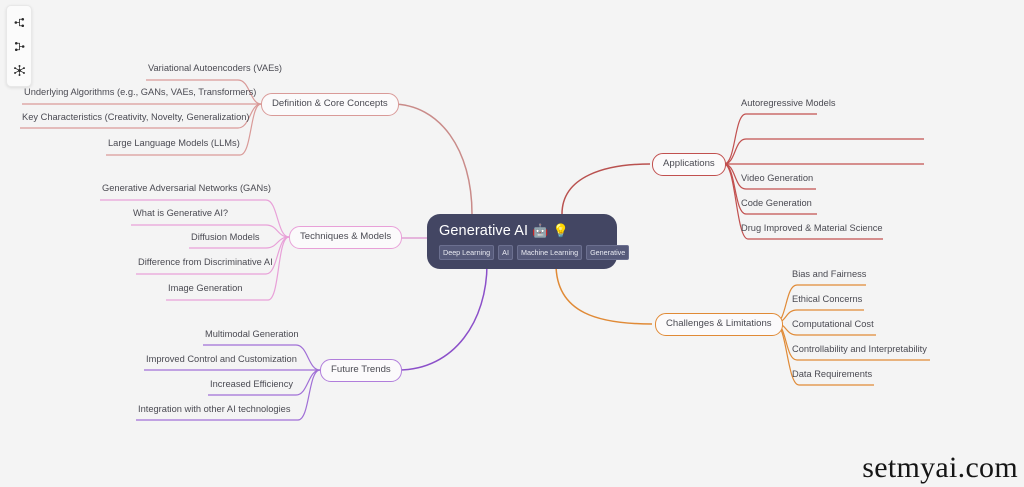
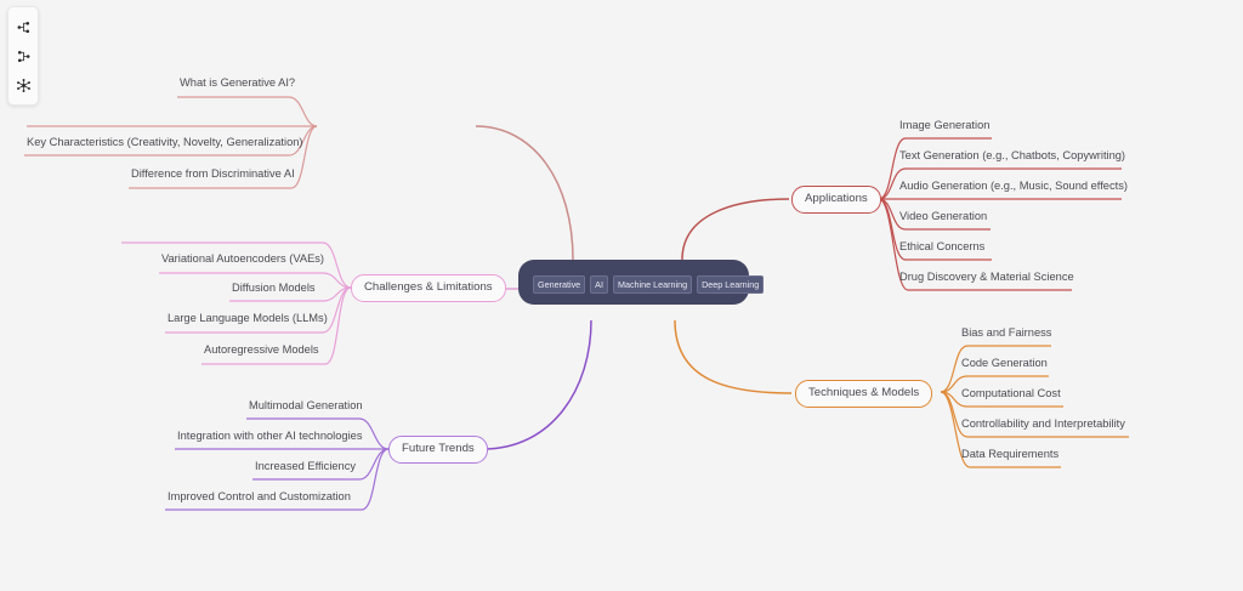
- Generative AI 🤖 💡
- Deep Learning
+ Generative
  AI
  Machine Learning
- Generative
+ Deep Learning
- Definition & Core Concepts
- Techniques & Models
+ Challenges & Limitations
  Future Trends
  Applications
- Challenges & Limitations
+ Techniques & Models
- Variational Autoencoders (VAEs)
+ What is Generative AI?
- Underlying Algorithms (e.g., GANs, VAEs, Transformers)
  Key Characteristics (Creativity, Novelty, Generalization)
- Large Language Models (LLMs)
+ Difference from Discriminative AI
- Generative Adversarial Networks (GANs)
- What is Generative AI?
+ Variational Autoencoders (VAEs)
  Diffusion Models
- Difference from Discriminative AI
+ Large Language Models (LLMs)
- Image Generation
+ Autoregressive Models
  Multimodal Generation
- Improved Control and Customization
+ Integration with other AI technologies
  Increased Efficiency
- Integration with other AI technologies
+ Improved Control and Customization
- Autoregressive Models
+ Image Generation
+ Text Generation (e.g., Chatbots, Copywriting)
+ Audio Generation (e.g., Music, Sound effects)
  Video Generation
- Code Generation
+ Ethical Concerns
- Drug Improved & Material Science
+ Drug Discovery & Material Science
  Bias and Fairness
- Ethical Concerns
+ Code Generation
  Computational Cost
  Controllability and Interpretability
  Data Requirements
- setmyai.com
